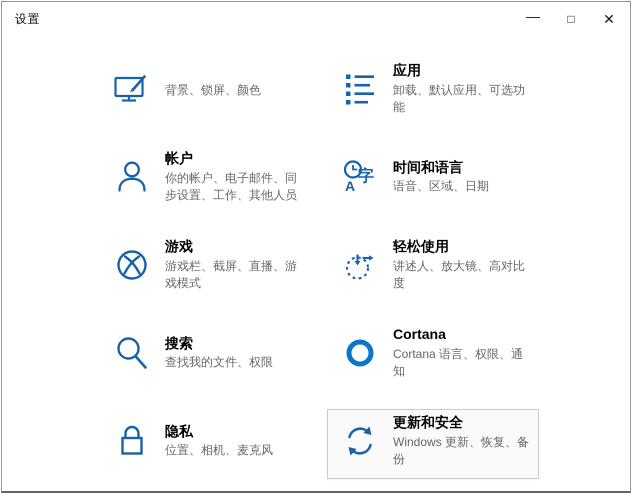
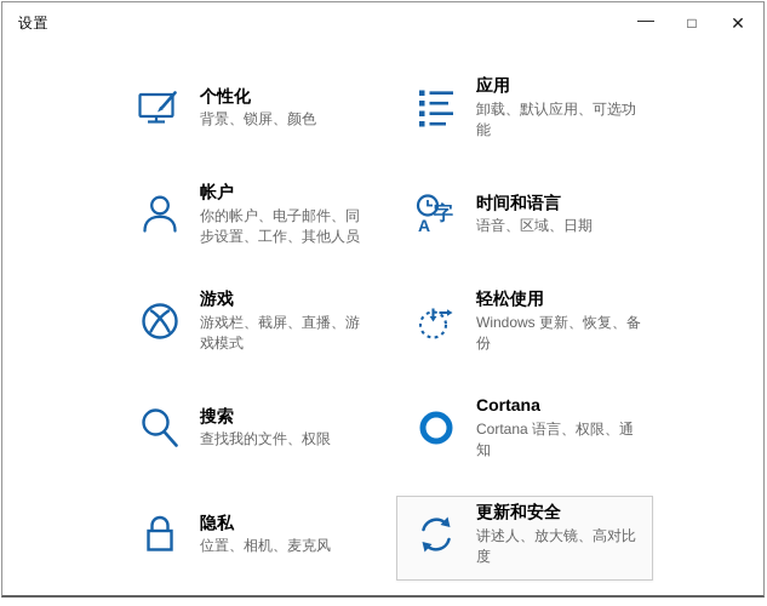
  设置
  —
  □
  ✕
+ 个性化
  背景、锁屏、颜色
  应用
  卸载、默认应用、可选功能
  帐户
  你的帐户、电子邮件、同步设置、工作、其他人员
  字
  A
  时间和语言
  语音、区域、日期
  游戏
  游戏栏、截屏、直播、游戏模式
  轻松使用
- 讲述人、放大镜、高对比度
+ Windows 更新、恢复、备份
  搜索
  查找我的文件、权限
  Cortana
  Cortana 语言、权限、通知
  隐私
  位置、相机、麦克风
  更新和安全
- Windows 更新、恢复、备份
+ 讲述人、放大镜、高对比度
